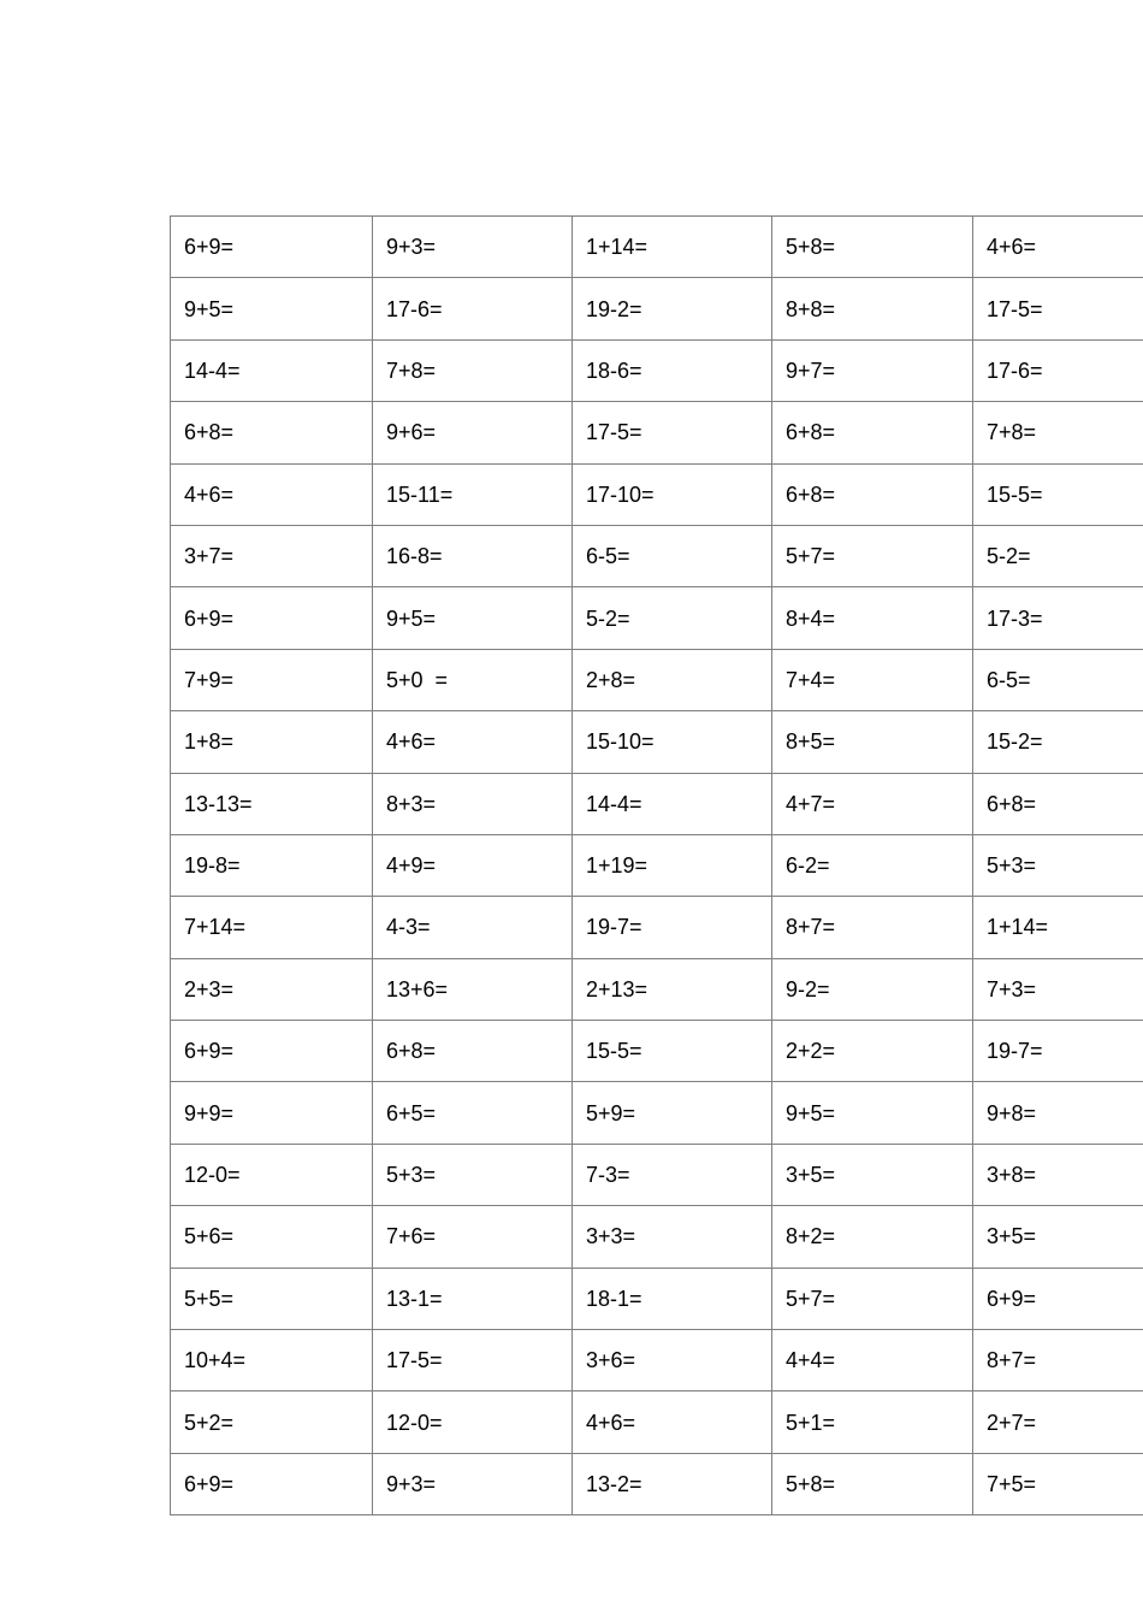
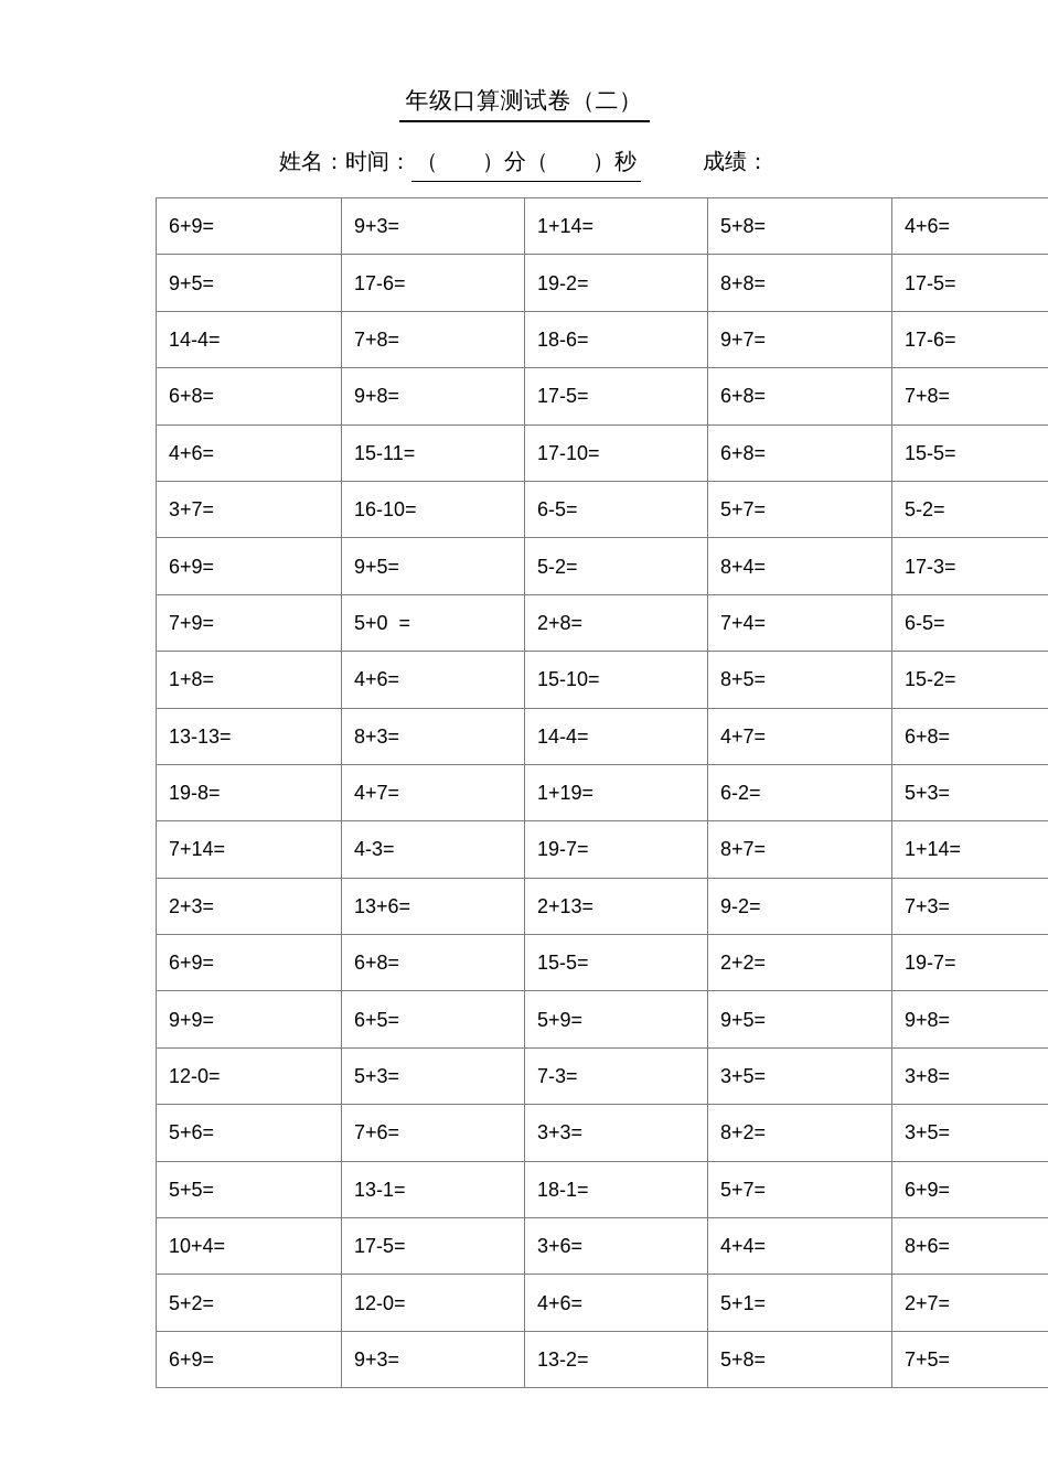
+ 年级口算测试卷（二）
+ 姓名：时间： （ ）分（ ）秒 成绩：
  6+9=	9+3=	1+14=	5+8=	4+6=
  9+5=	17-6=	19-2=	8+8=	17-5=
  14-4=	7+8=	18-6=	9+7=	17-6=
- 6+8=	9+6=	17-5=	6+8=	7+8=
+ 6+8=	9+8=	17-5=	6+8=	7+8=
  4+6=	15-11=	17-10=	6+8=	15-5=
- 3+7=	16-8=	6-5=	5+7=	5-2=
+ 3+7=	16-10=	6-5=	5+7=	5-2=
  6+9=	9+5=	5-2=	8+4=	17-3=
  7+9=	5+0 =	2+8=	7+4=	6-5=
  1+8=	4+6=	15-10=	8+5=	15-2=
  13-13=	8+3=	14-4=	4+7=	6+8=
- 19-8=	4+9=	1+19=	6-2=	5+3=
+ 19-8=	4+7=	1+19=	6-2=	5+3=
  7+14=	4-3=	19-7=	8+7=	1+14=
  2+3=	13+6=	2+13=	9-2=	7+3=
  6+9=	6+8=	15-5=	2+2=	19-7=
  9+9=	6+5=	5+9=	9+5=	9+8=
  12-0=	5+3=	7-3=	3+5=	3+8=
  5+6=	7+6=	3+3=	8+2=	3+5=
  5+5=	13-1=	18-1=	5+7=	6+9=
- 10+4=	17-5=	3+6=	4+4=	8+7=
+ 10+4=	17-5=	3+6=	4+4=	8+6=
  5+2=	12-0=	4+6=	5+1=	2+7=
  6+9=	9+3=	13-2=	5+8=	7+5=
